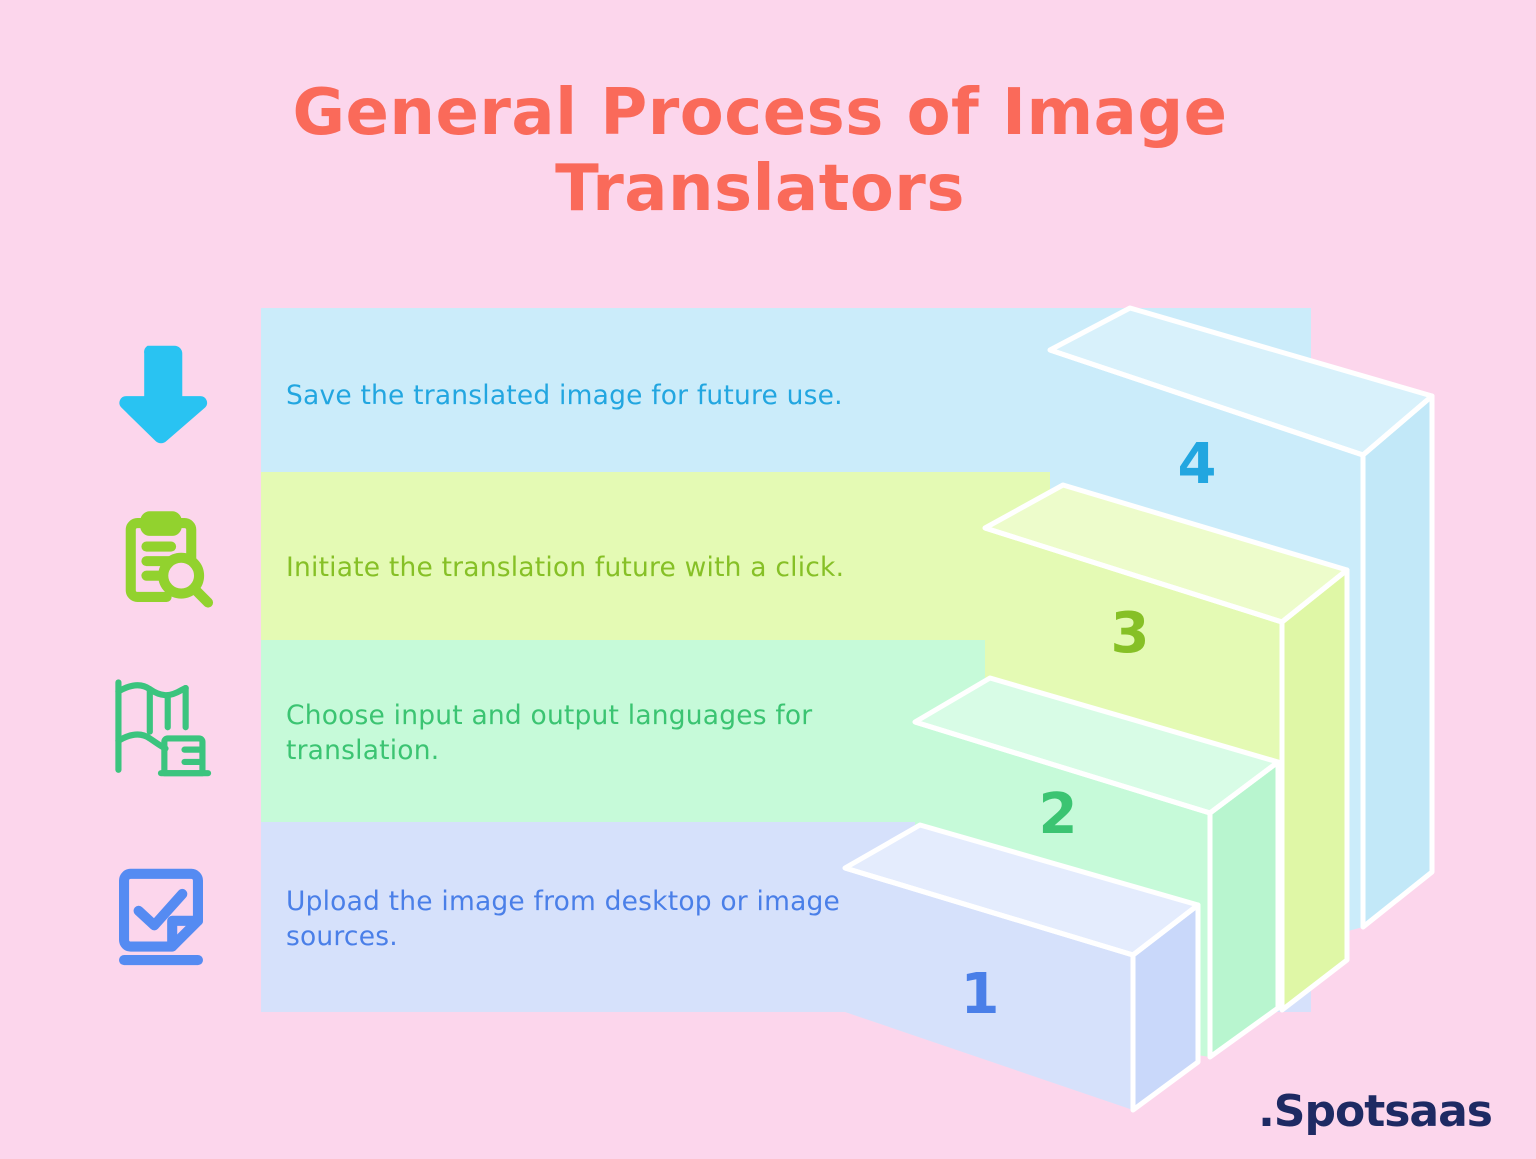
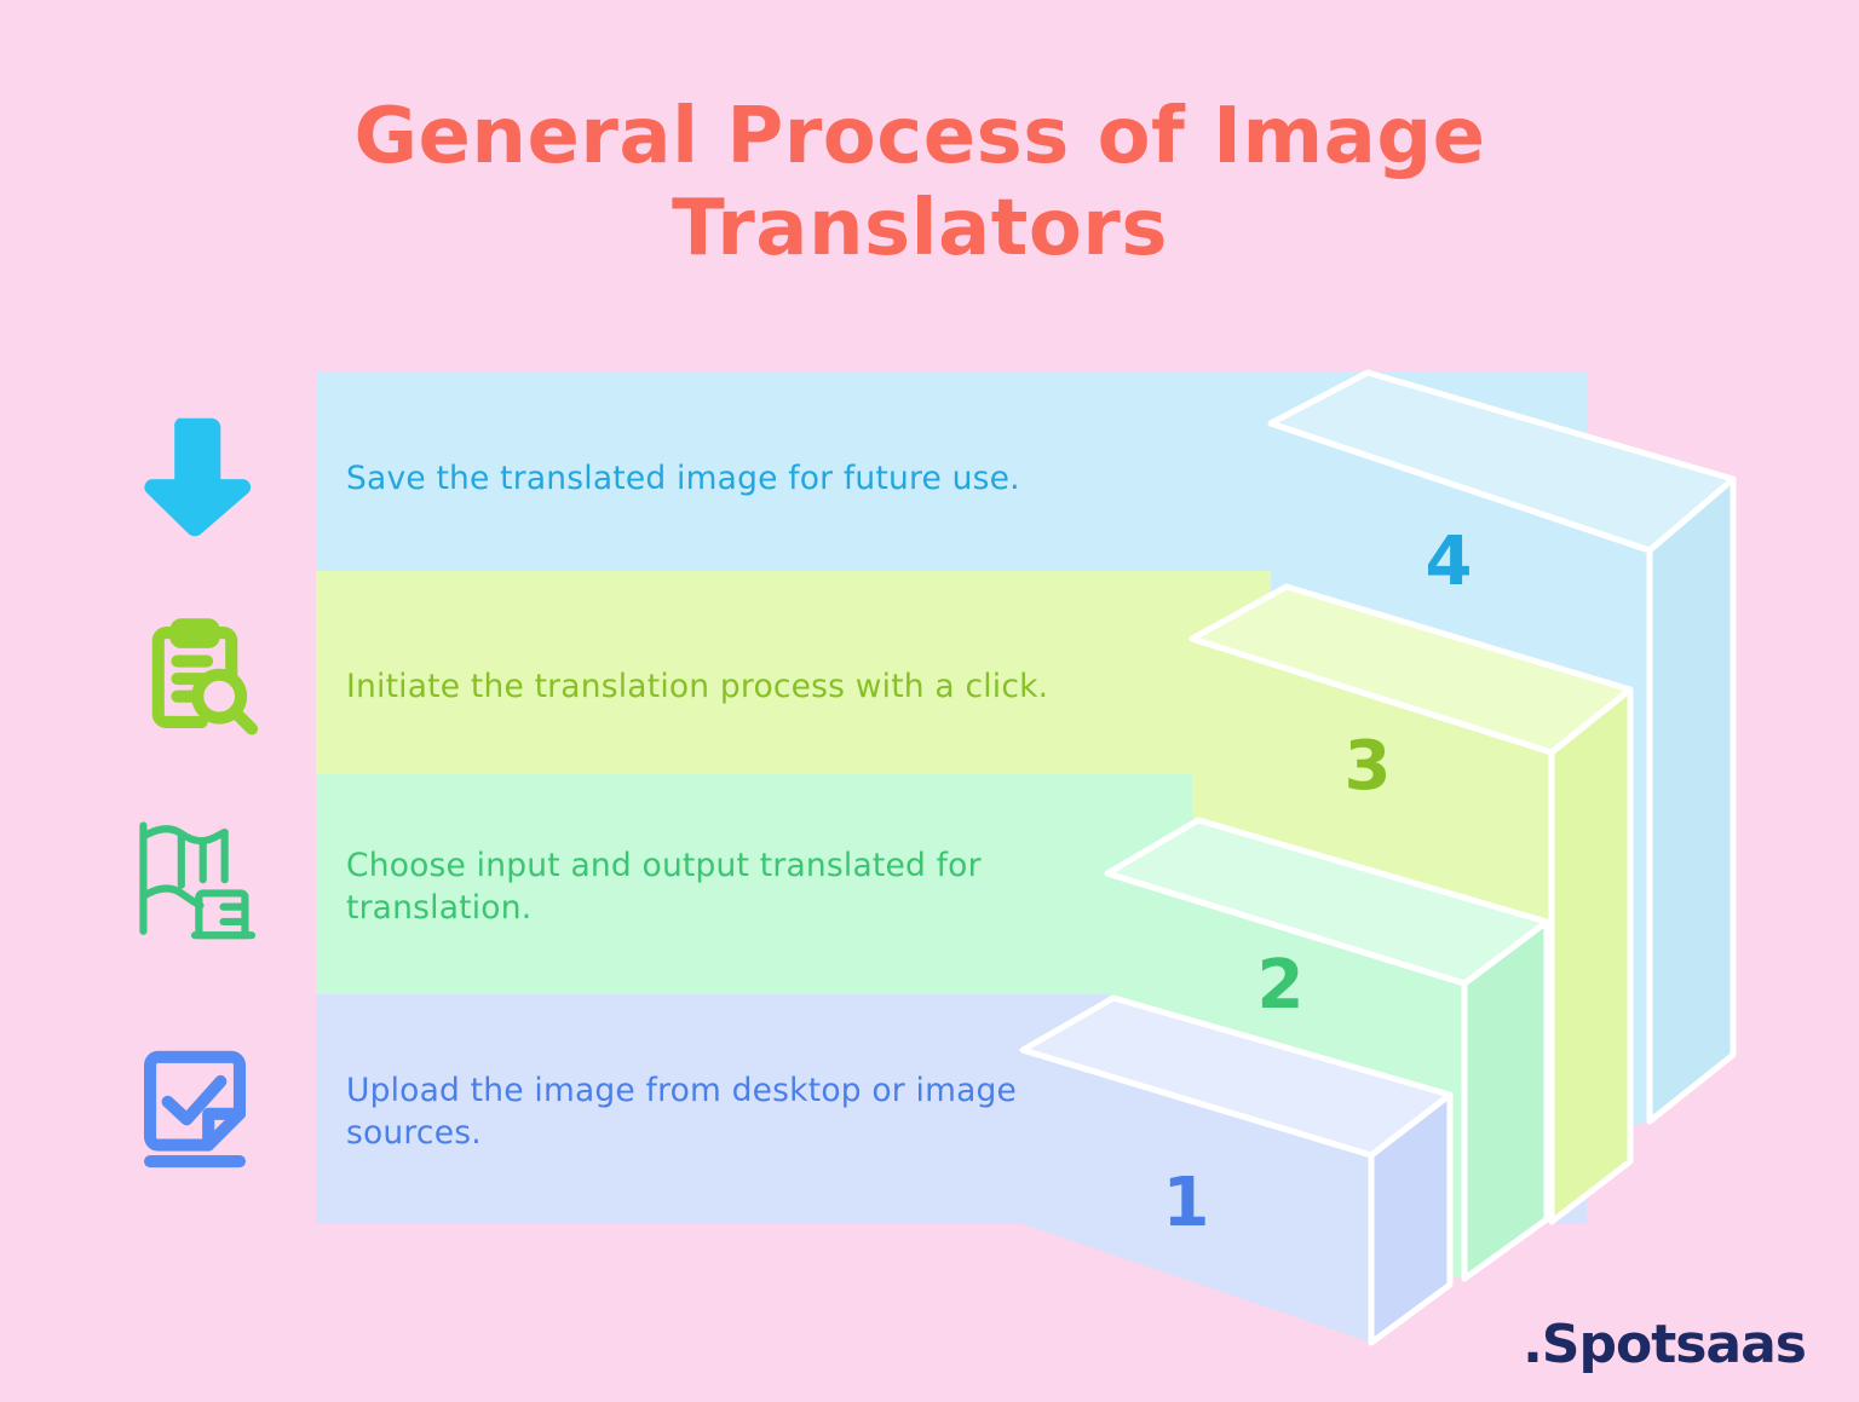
  General Process of Image Translators
  Save the translated image for future use.
- Initiate the translation future with a click.
+ Initiate the translation process with a click.
- Choose input and output languages for translation.
+ Choose input and output translated for translation.
  Upload the image from desktop or image sources.
  4
  3
  2
  1
  .Spotsaas
